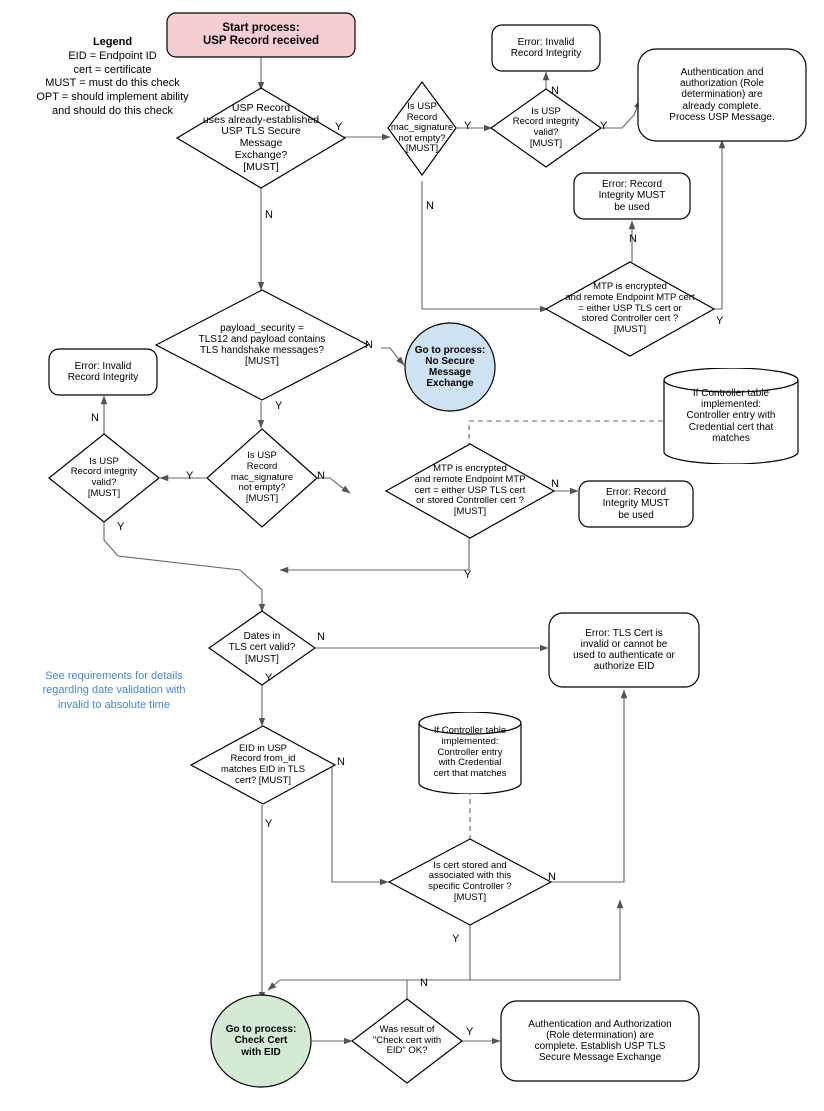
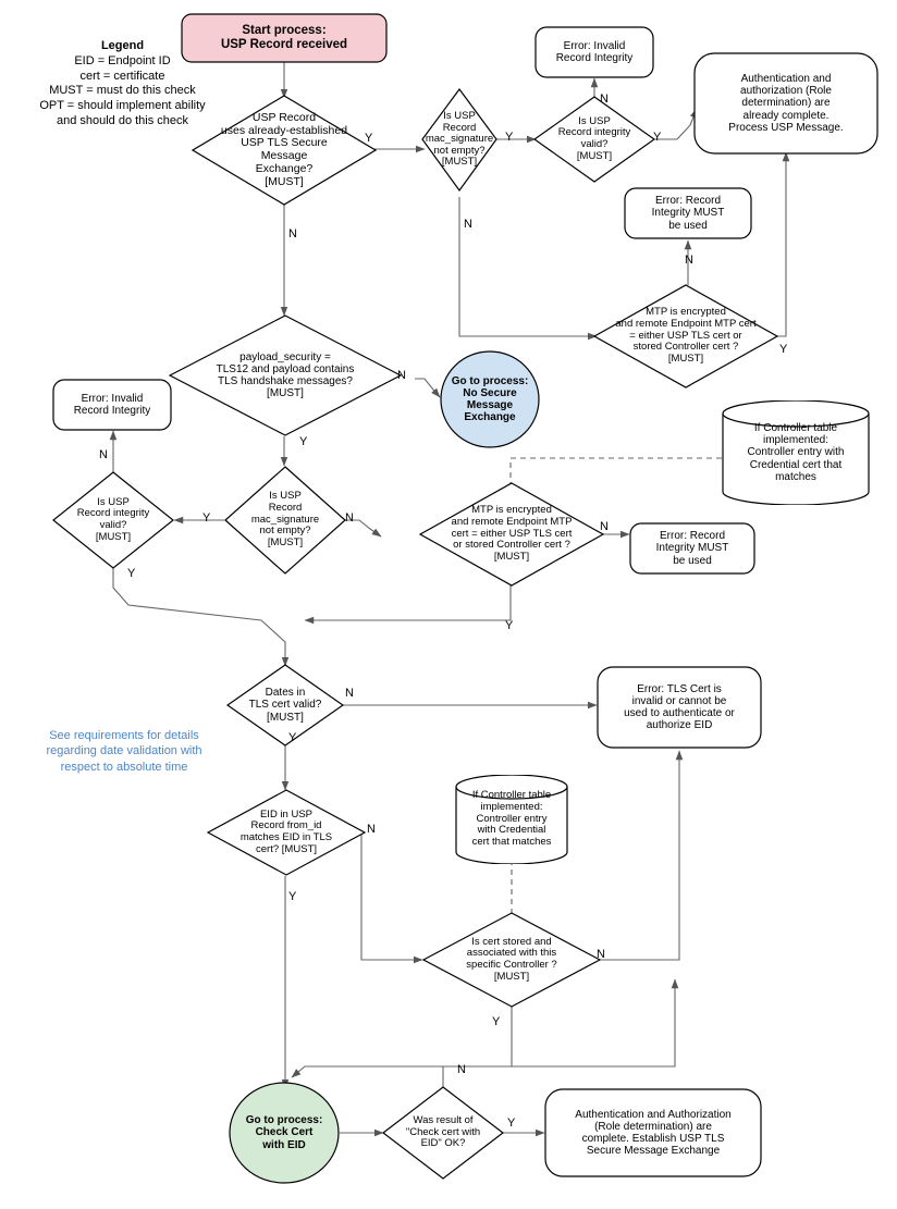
  Legend
  EID = Endpoint ID
  cert = certificate
  MUST = must do this check
  OPT = should implement ability
  and should do this check
- See requirements for details regarding date validation with invalid to absolute time
+ See requirements for details regarding date validation with respect to absolute time
  Start process:
  USP Record received
  USP Record
  uses already-established
  USP TLS Secure
  Message
  Exchange?
  [MUST]
  Is USP
  Record
  mac_signature
  not empty?
  [MUST]
  Is USP
  Record integrity
  valid?
  [MUST]
  Error: Invalid
  Record Integrity
  Authentication and
  authorization (Role
  determination) are
  already complete.
  Process USP Message.
  Error: Record
  Integrity MUST
  be used
  MTP is encrypted
  and remote Endpoint MTP cert
  = either USP TLS cert or
  stored Controller cert ?
  [MUST]
  payload_security =
  TLS12 and payload contains
  TLS handshake messages?
  [MUST]
  Go to process:
  No Secure
  Message
  Exchange
  If Controller table
  implemented:
  Controller entry with
  Credential cert that
  matches
  Error: Invalid
  Record Integrity
  Is USP
  Record integrity
  valid?
  [MUST]
  Is USP
  Record
  mac_signature
  not empty?
  [MUST]
  MTP is encrypted
  and remote Endpoint MTP
  cert = either USP TLS cert
  or stored Controller cert ?
  [MUST]
  Error: Record
  Integrity MUST
  be used
  Dates in
  TLS cert valid?
  [MUST]
  Error: TLS Cert is
  invalid or cannot be
  used to authenticate or
  authorize EID
  EID in USP
  Record from_id
  matches EID in TLS
  cert? [MUST]
  If Controller table
  implemented:
  Controller entry
  with Credential
  cert that matches
  Is cert stored and
  associated with this
  specific Controller ?
  [MUST]
  Go to process:
  Check Cert
  with EID
  Was result of
  "Check cert with
  EID" OK?
  Authentication and Authorization
  (Role determination) are
  complete. Establish USP TLS
  Secure Message Exchange
  Y
  N
  Y
  N
  Y
  N
  N
  Y
  N
  Y
  N
  Y
  N
  Y
  N
  Y
  N
  Y
  N
  Y
  N
  Y
  N
  Y
